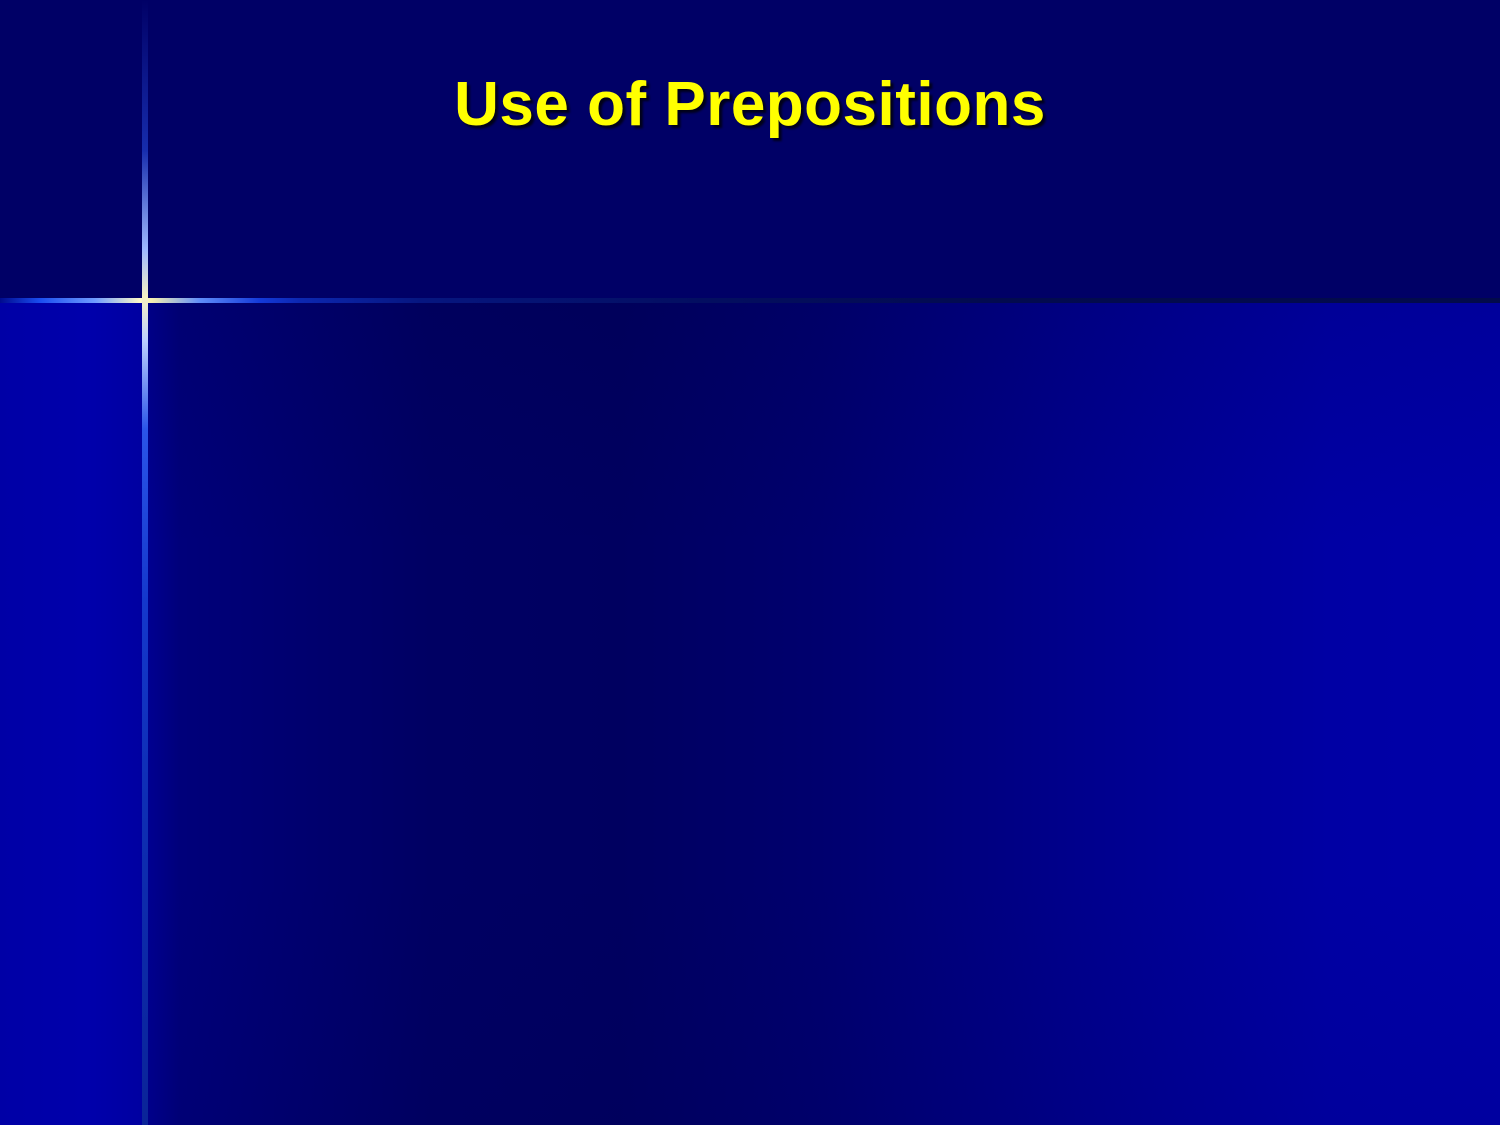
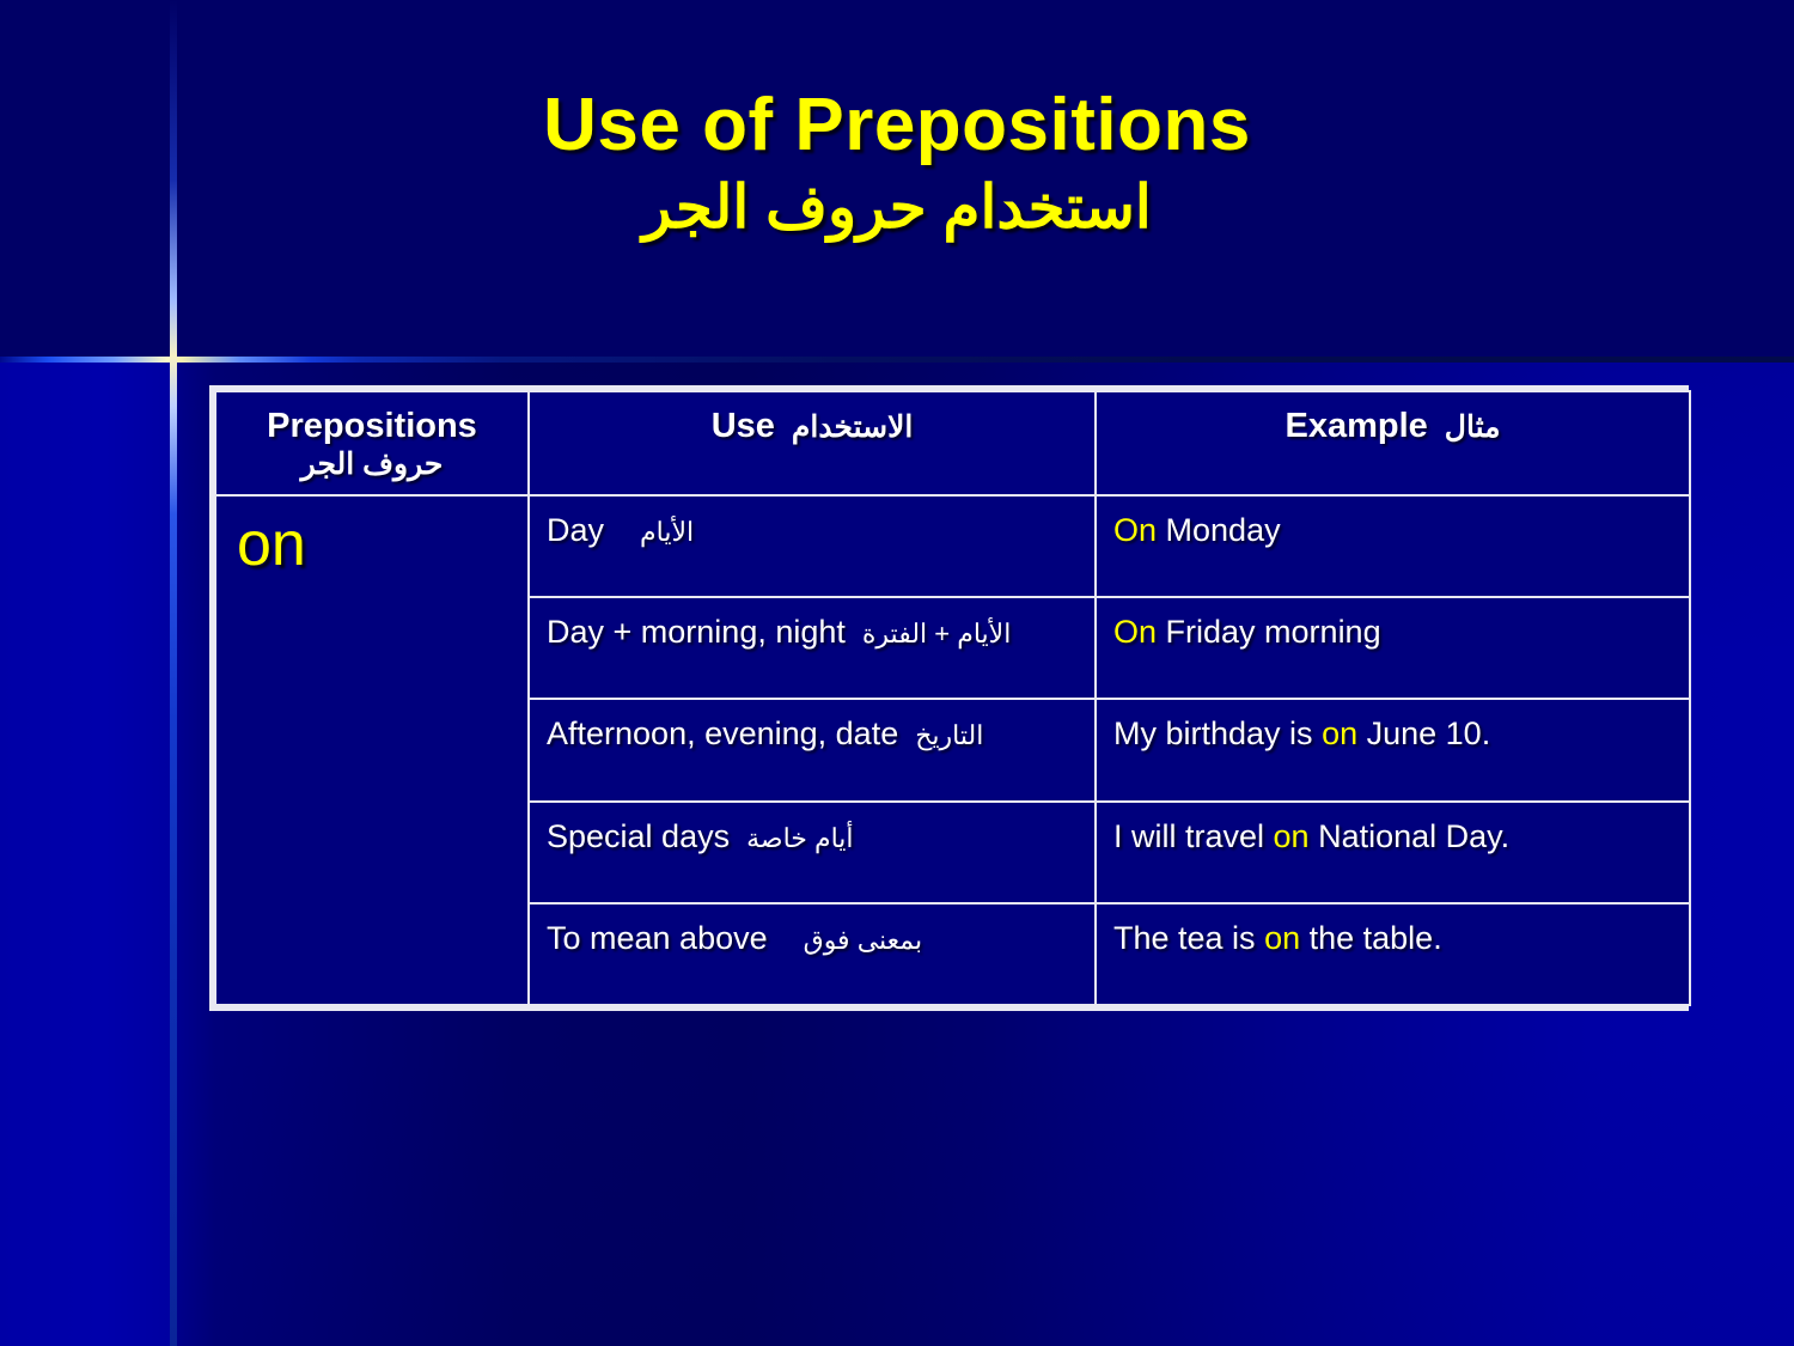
  Use of Prepositions
+ استخدام حروف الجر
+ Prepositions حروف الجر	Use الاستخدام	Example مثال
+ on	Day الأيام	On Monday
+ Day + morning, night الأيام + الفترة	On Friday morning
+ Afternoon, evening, date التاريخ	My birthday is on June 10.
+ Special days أيام خاصة	I will travel on National Day.
+ To mean above بمعنى فوق	The tea is on the table.
